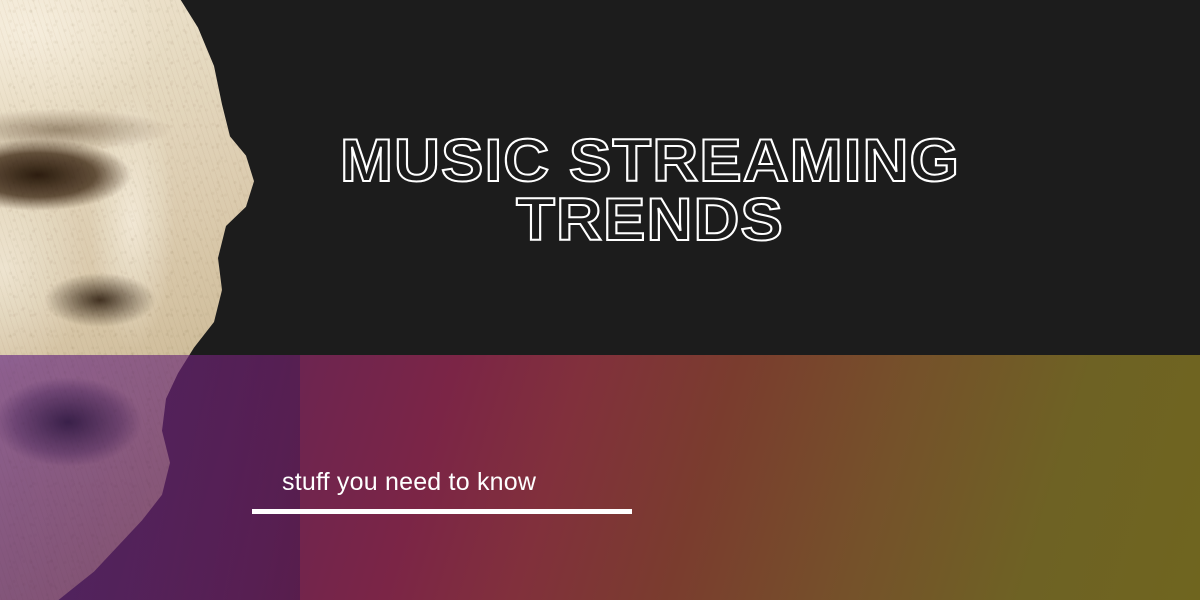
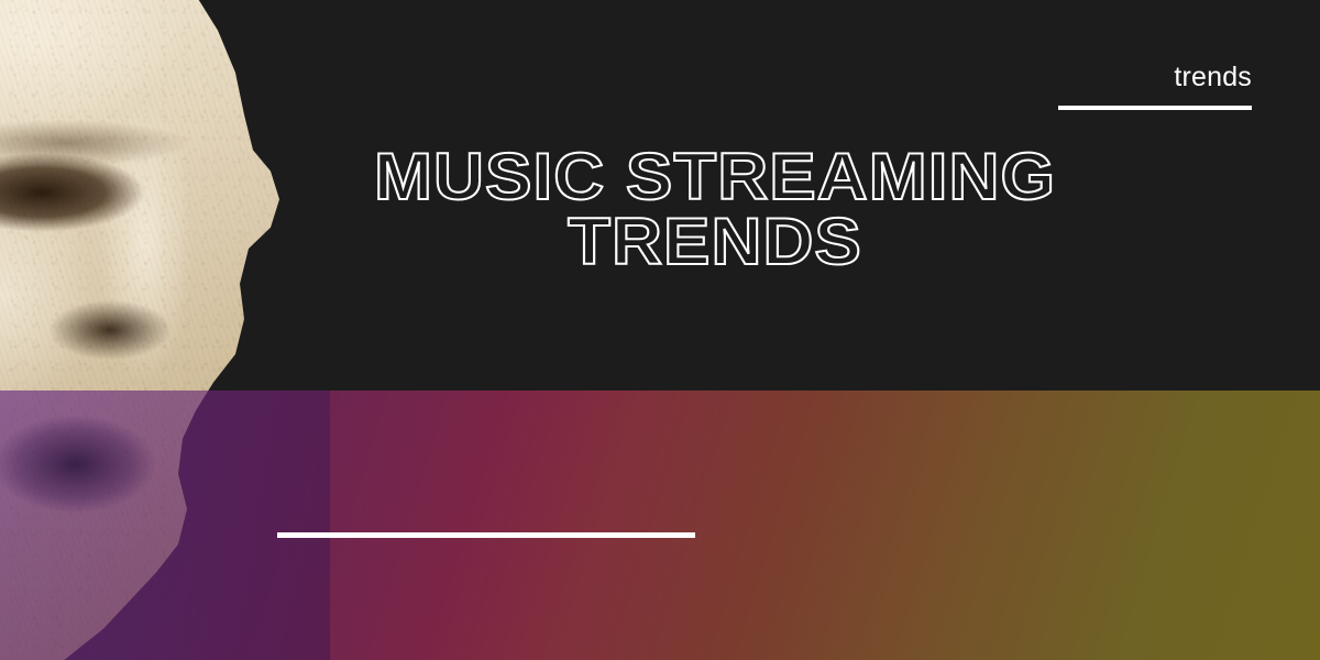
+ trends
  MUSIC STREAMING
  TRENDS
- stuff you need to know
